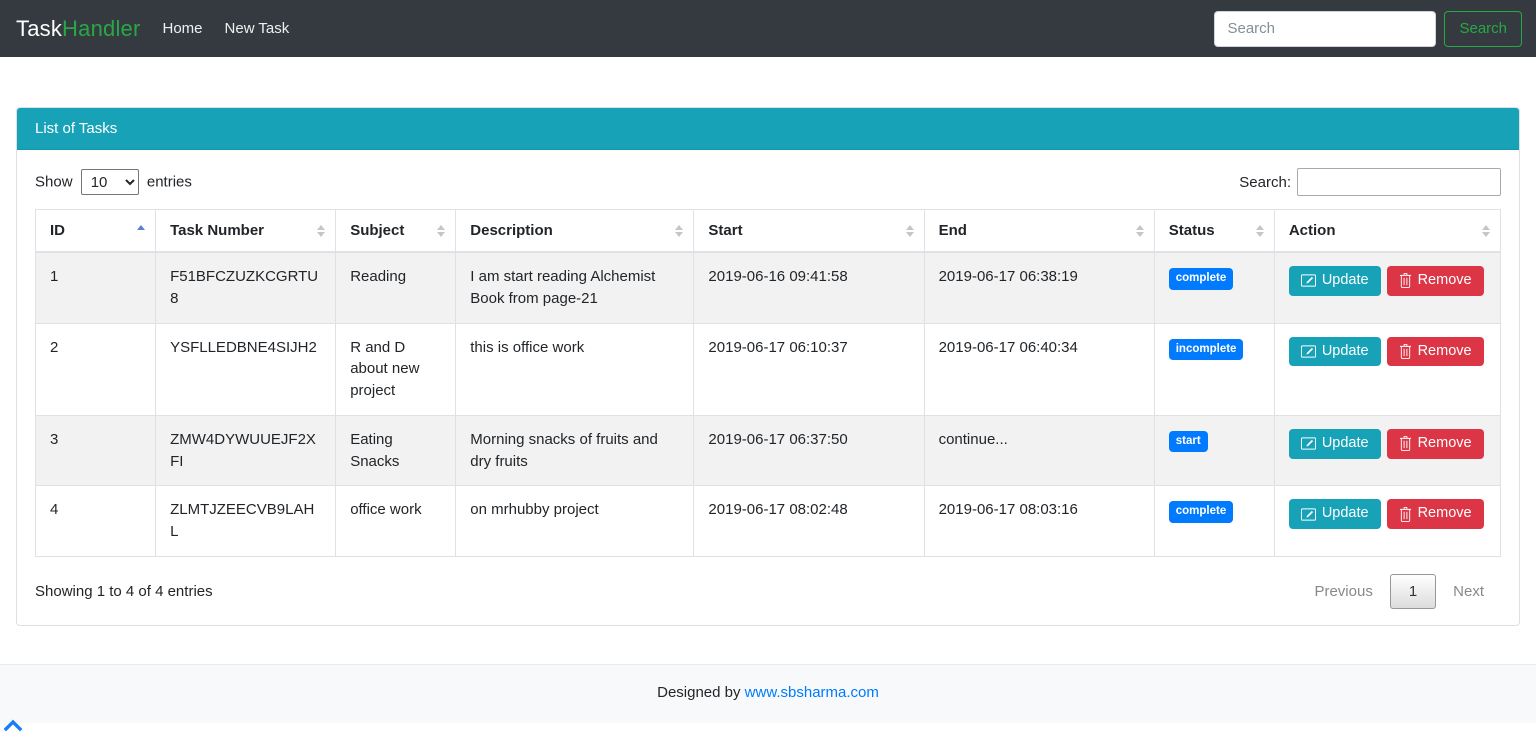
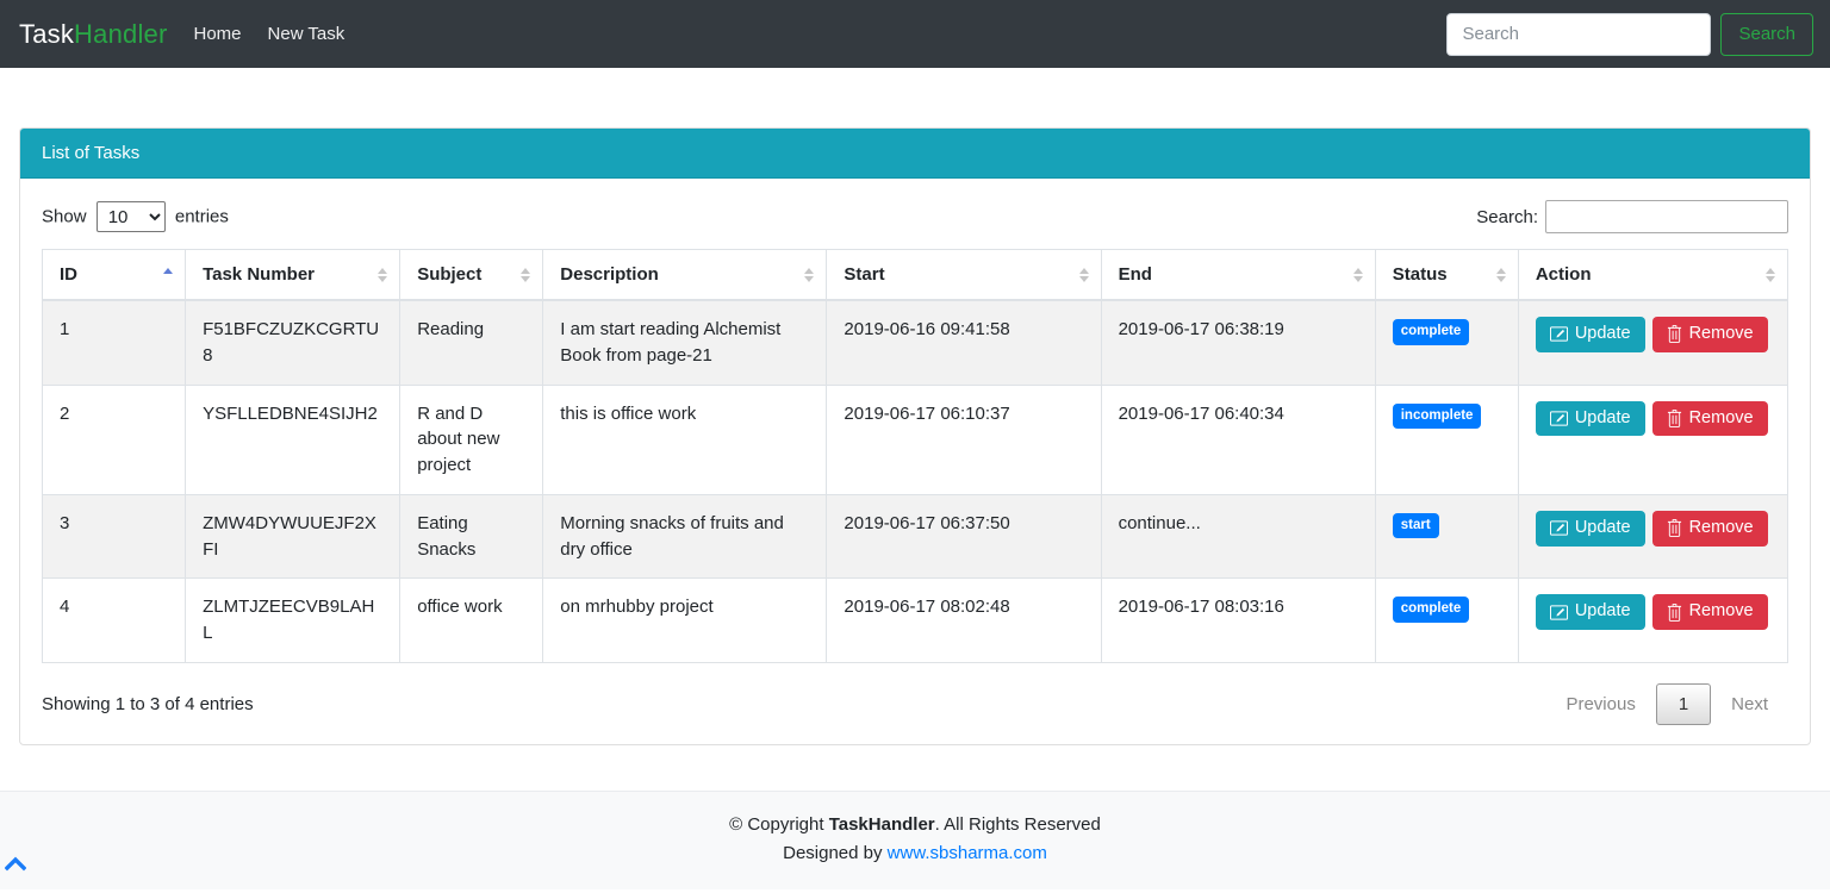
  TaskHandler
  Home
  New Task
  Search
  Search
  List of Tasks
  Show 10 entries
  Search:
  ID	Task Number	Subject	Description	Start	End	Status	Action
  1	F51BFCZUZKCGRTU8	Reading	I am start reading Alchemist Book from page-21	2019-06-16 09:41:58	2019-06-17 06:38:19	complete	Update Remove
  2	YSFLLEDBNE4SIJH2	R and D about new project	this is office work	2019-06-17 06:10:37	2019-06-17 06:40:34	incomplete	Update Remove
- 3	ZMW4DYWUUEJF2XFI	Eating Snacks	Morning snacks of fruits and dry fruits	2019-06-17 06:37:50	continue...	start	Update Remove
+ 3	ZMW4DYWUUEJF2XFI	Eating Snacks	Morning snacks of fruits and dry office	2019-06-17 06:37:50	continue...	start	Update Remove
  4	ZLMTJZEECVB9LAHL	office work	on mrhubby project	2019-06-17 08:02:48	2019-06-17 08:03:16	complete	Update Remove
- Showing 1 to 4 of 4 entries
+ Showing 1 to 3 of 4 entries
  Previous
  1
  Next
+ © Copyright TaskHandler. All Rights Reserved
  Designed by www.sbsharma.com
